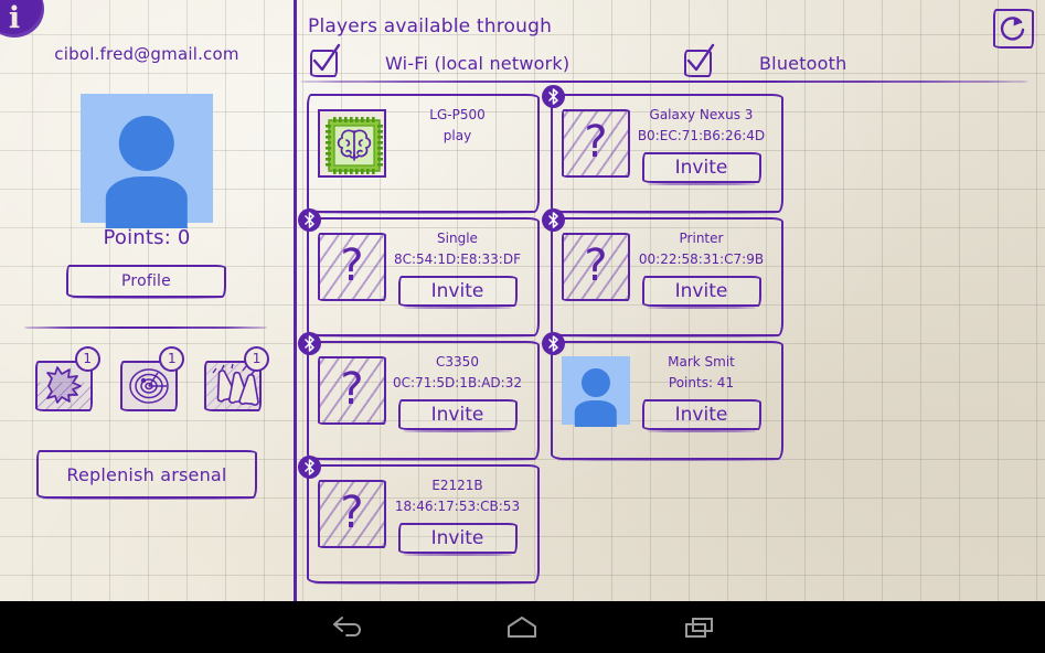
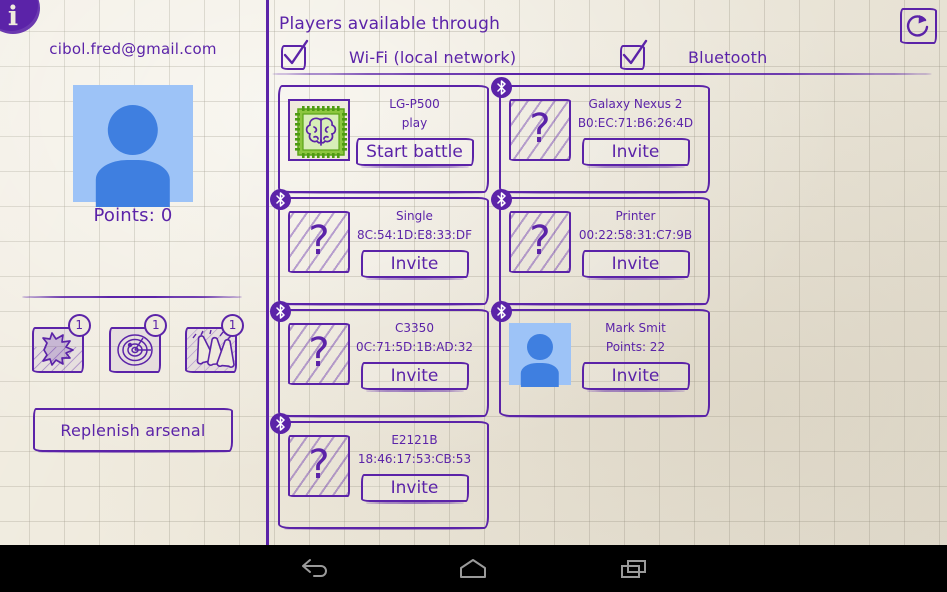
  i
  cibol.fred@gmail.com
  Points: 0
- Profile
  1
  1
  1
  Replenish arsenal
  Players available through
  Wi-Fi (local network)
  Bluetooth
  LG-P500
  play
+ Start battle
  ?
- Galaxy Nexus 3
+ Galaxy Nexus 2
  B0:EC:71:B6:26:4D
  Invite
  ?
  Single
  8C:54:1D:E8:33:DF
  Invite
  ?
  Printer
  00:22:58:31:C7:9B
  Invite
  ?
  C3350
  0C:71:5D:1B:AD:32
  Invite
  Mark Smit
- Points: 41
+ Points: 22
  Invite
  ?
  E2121B
  18:46:17:53:CB:53
  Invite
